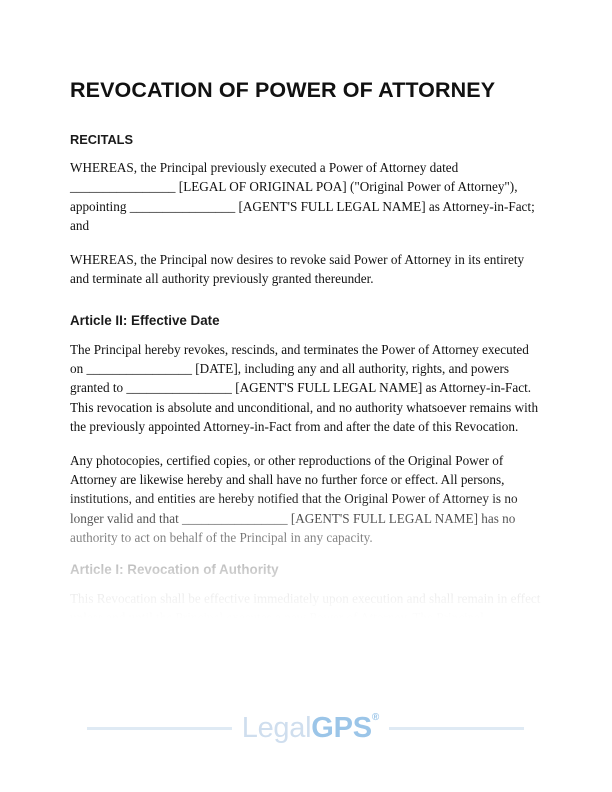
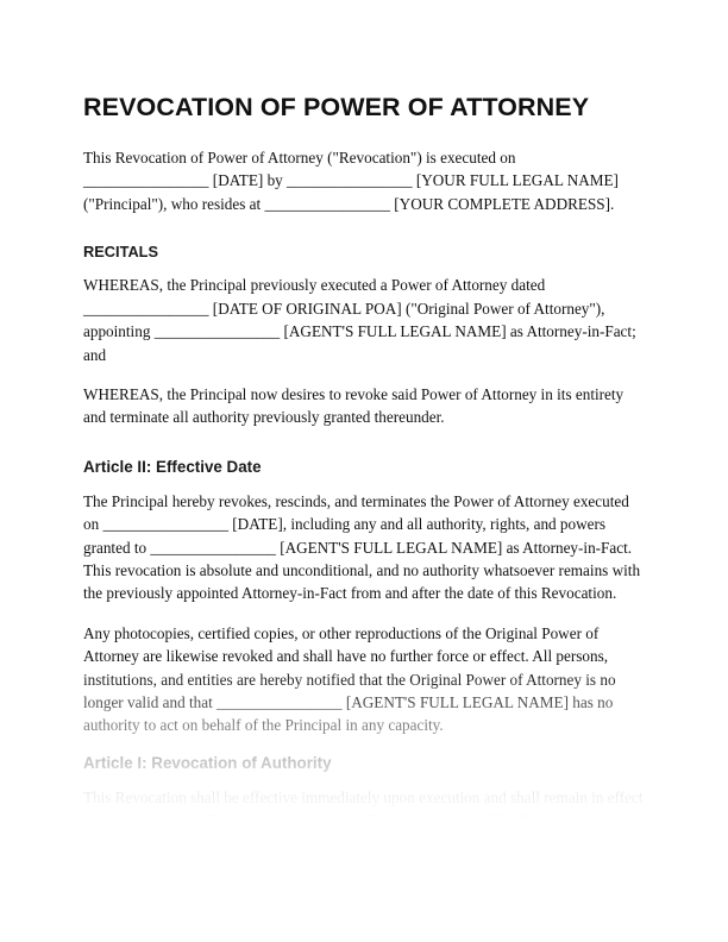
  REVOCATION OF POWER OF ATTORNEY
+ This Revocation of Power of Attorney ("Revocation") is executed on ________________ [DATE] by ________________ [YOUR FULL LEGAL NAME] ("Principal"), who resides at ________________ [YOUR COMPLETE ADDRESS].
  RECITALS
- WHEREAS, the Principal previously executed a Power of Attorney dated ________________ [LEGAL OF ORIGINAL POA] ("Original Power of Attorney"), appointing ________________ [AGENT'S FULL LEGAL NAME] as Attorney-in-Fact; and
+ WHEREAS, the Principal previously executed a Power of Attorney dated ________________ [DATE OF ORIGINAL POA] ("Original Power of Attorney"), appointing ________________ [AGENT'S FULL LEGAL NAME] as Attorney-in-Fact; and
  WHEREAS, the Principal now desires to revoke said Power of Attorney in its entirety and terminate all authority previously granted thereunder.
  Article II: Effective Date
  The Principal hereby revokes, rescinds, and terminates the Power of Attorney executed on ________________ [DATE], including any and all authority, rights, and powers granted to ________________ [AGENT'S FULL LEGAL NAME] as Attorney-in-Fact. This revocation is absolute and unconditional, and no authority whatsoever remains with the previously appointed Attorney-in-Fact from and after the date of this Revocation.
- Any photocopies, certified copies, or other reproductions of the Original Power of Attorney are likewise hereby and shall have no further force or effect. All persons, institutions, and entities are hereby notified that the Original Power of Attorney is no longer valid and that ________________ [AGENT'S FULL LEGAL NAME] has no authority to act on behalf of the Principal in any capacity.
+ Any photocopies, certified copies, or other reproductions of the Original Power of Attorney are likewise revoked and shall have no further force or effect. All persons, institutions, and entities are hereby notified that the Original Power of Attorney is no longer valid and that ________________ [AGENT'S FULL LEGAL NAME] has no authority to act on behalf of the Principal in any capacity.
  Article I: Revocation of Authority
- LegalGPS®
